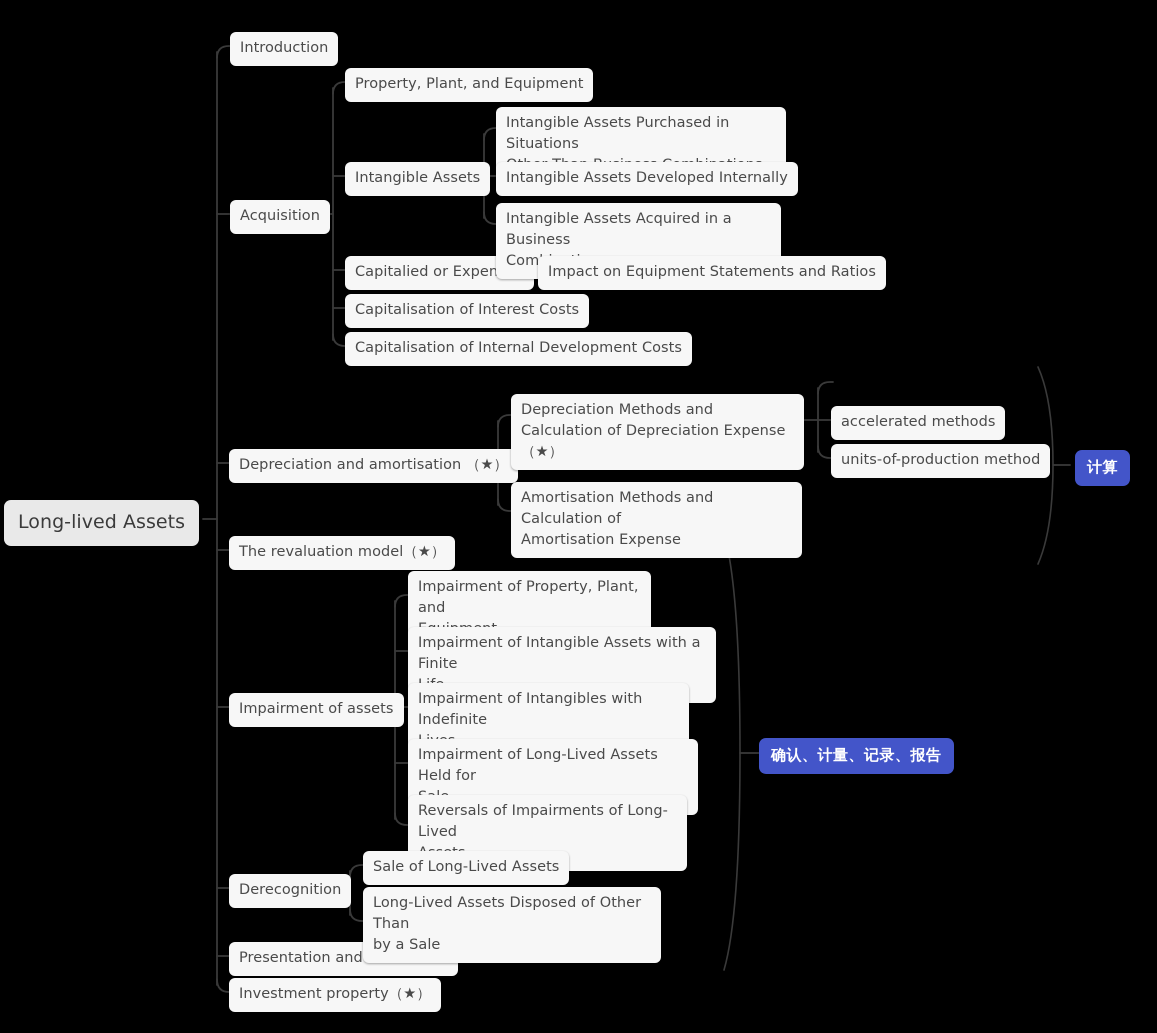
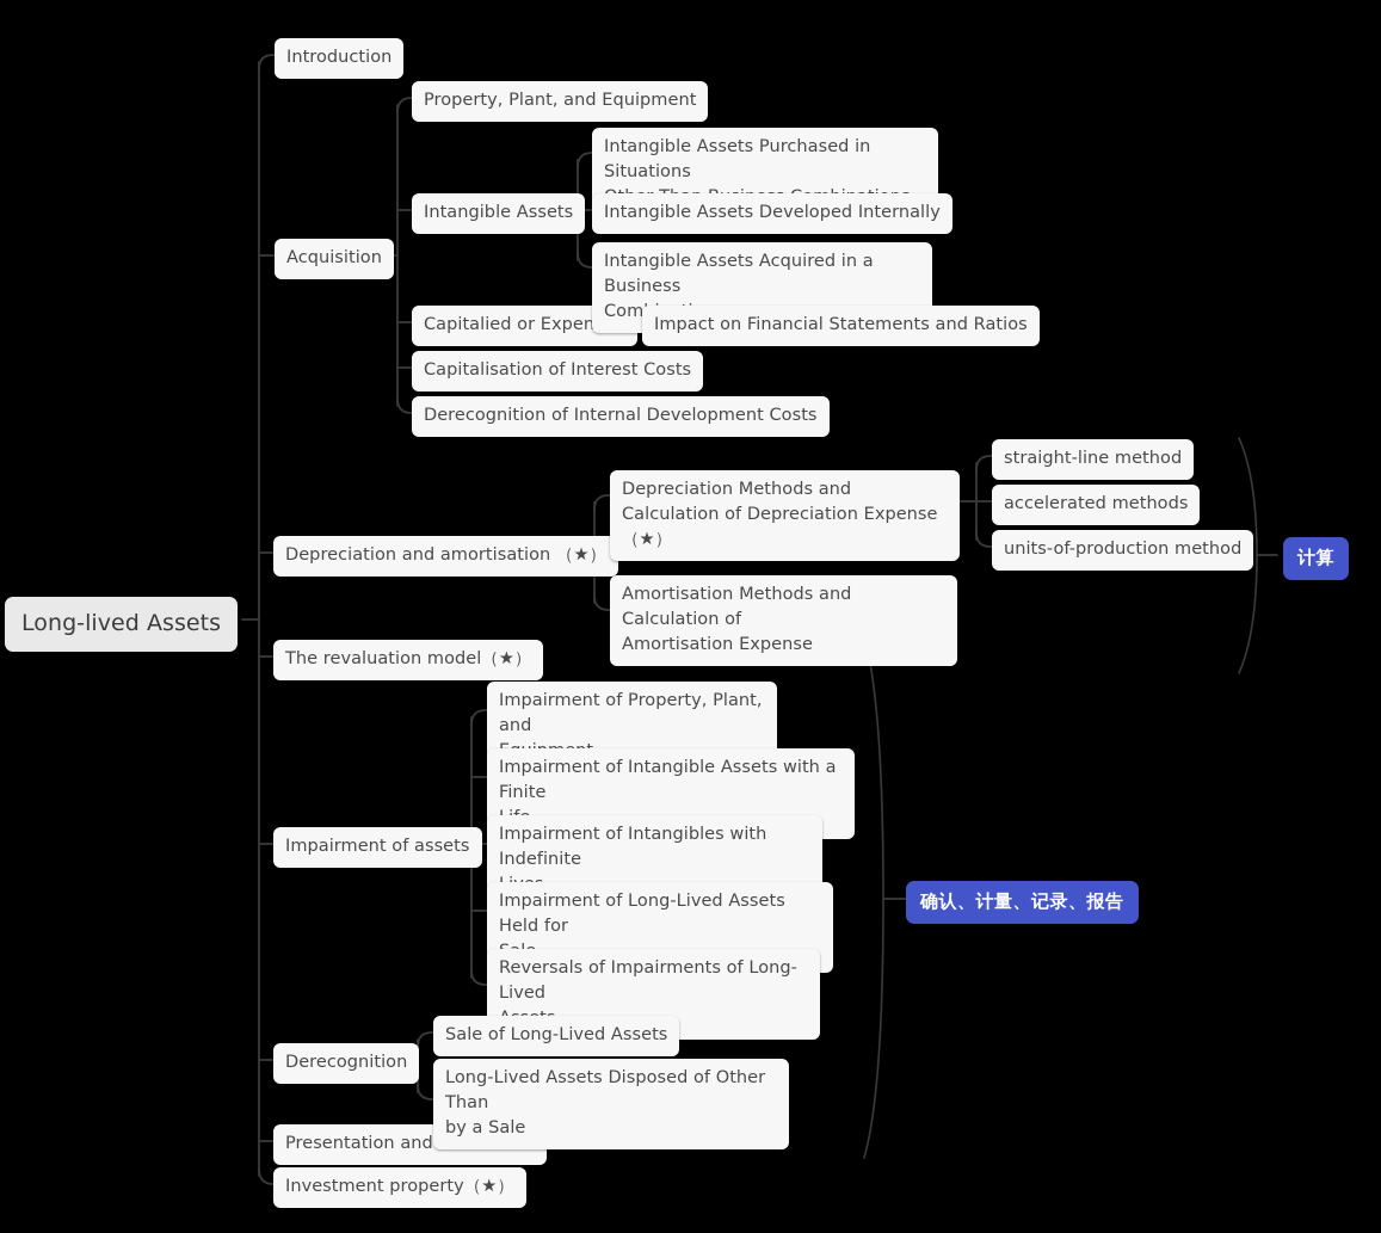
  Long-lived Assets
  Introduction
  Acquisition
  Depreciation and amortisation （★）
  The revaluation model（★）
  Impairment of assets
  Derecognition
  Investment property（★）
  Property, Plant, and Equipment
  Intangible Assets
  Capitalied or Expen
  Capitalisation of Interest Costs
- Capitalisation of Internal Development Costs
+ Derecognition of Internal Development Costs
  Intangible Assets Purchased in Situations
  Intangible Assets Developed Internally
  Intangible Assets Acquired in a Business
- Impact on Equipment Statements and Ratios
+ Impact on Financial Statements and Ratios
  Depreciation Methods and
  Calculation of Depreciation Expense（★）
  Amortisation Methods and Calculation of
  Amortisation Expense
+ straight-line method
  accelerated methods
  units-of-production method
  Impairment of Property, Plant, and
  Impairment of Intangible Assets with a Finite
  Impairment of Intangibles with Indefinite
  Impairment of Long-Lived Assets Held for
  Reversals of Impairments of Long-Lived
  Sale of Long-Lived Assets
  Long-Lived Assets Disposed of Other Than
  by a Sale
  计算
  确认、计量、记录、报告
